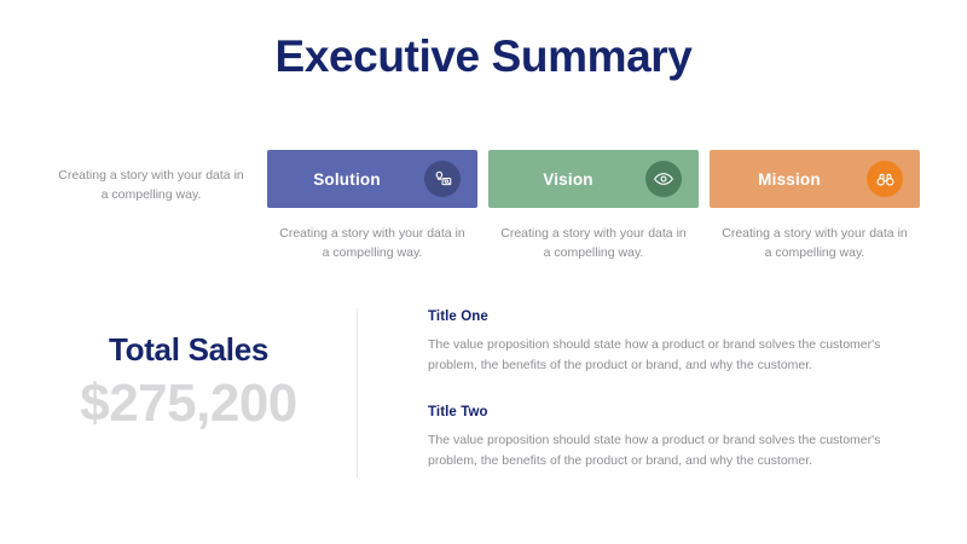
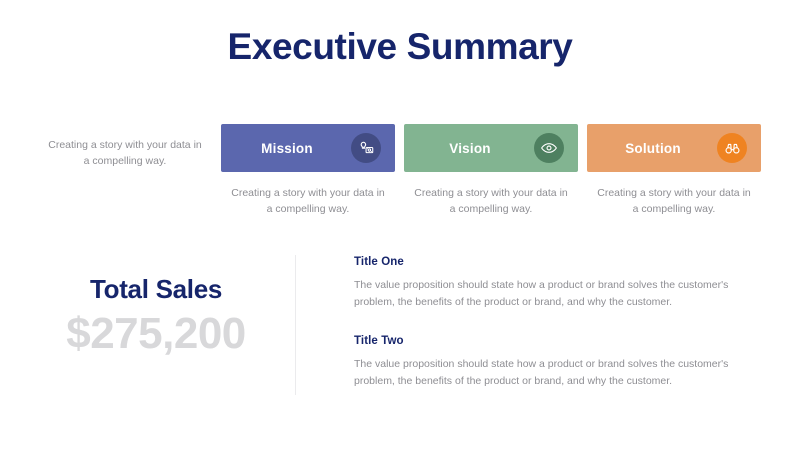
  Executive Summary
  Creating a story with your data in a compelling way.
- Solution
+ Mission
  Creating a story with your data in a compelling way.
  Vision
  Creating a story with your data in a compelling way.
- Mission
+ Solution
  Creating a story with your data in a compelling way.
  Total Sales
  $275,200
  Title One
  The value proposition should state how a product or brand solves the customer's problem, the benefits of the product or brand, and why the customer.
  Title Two
  The value proposition should state how a product or brand solves the customer's problem, the benefits of the product or brand, and why the customer.
